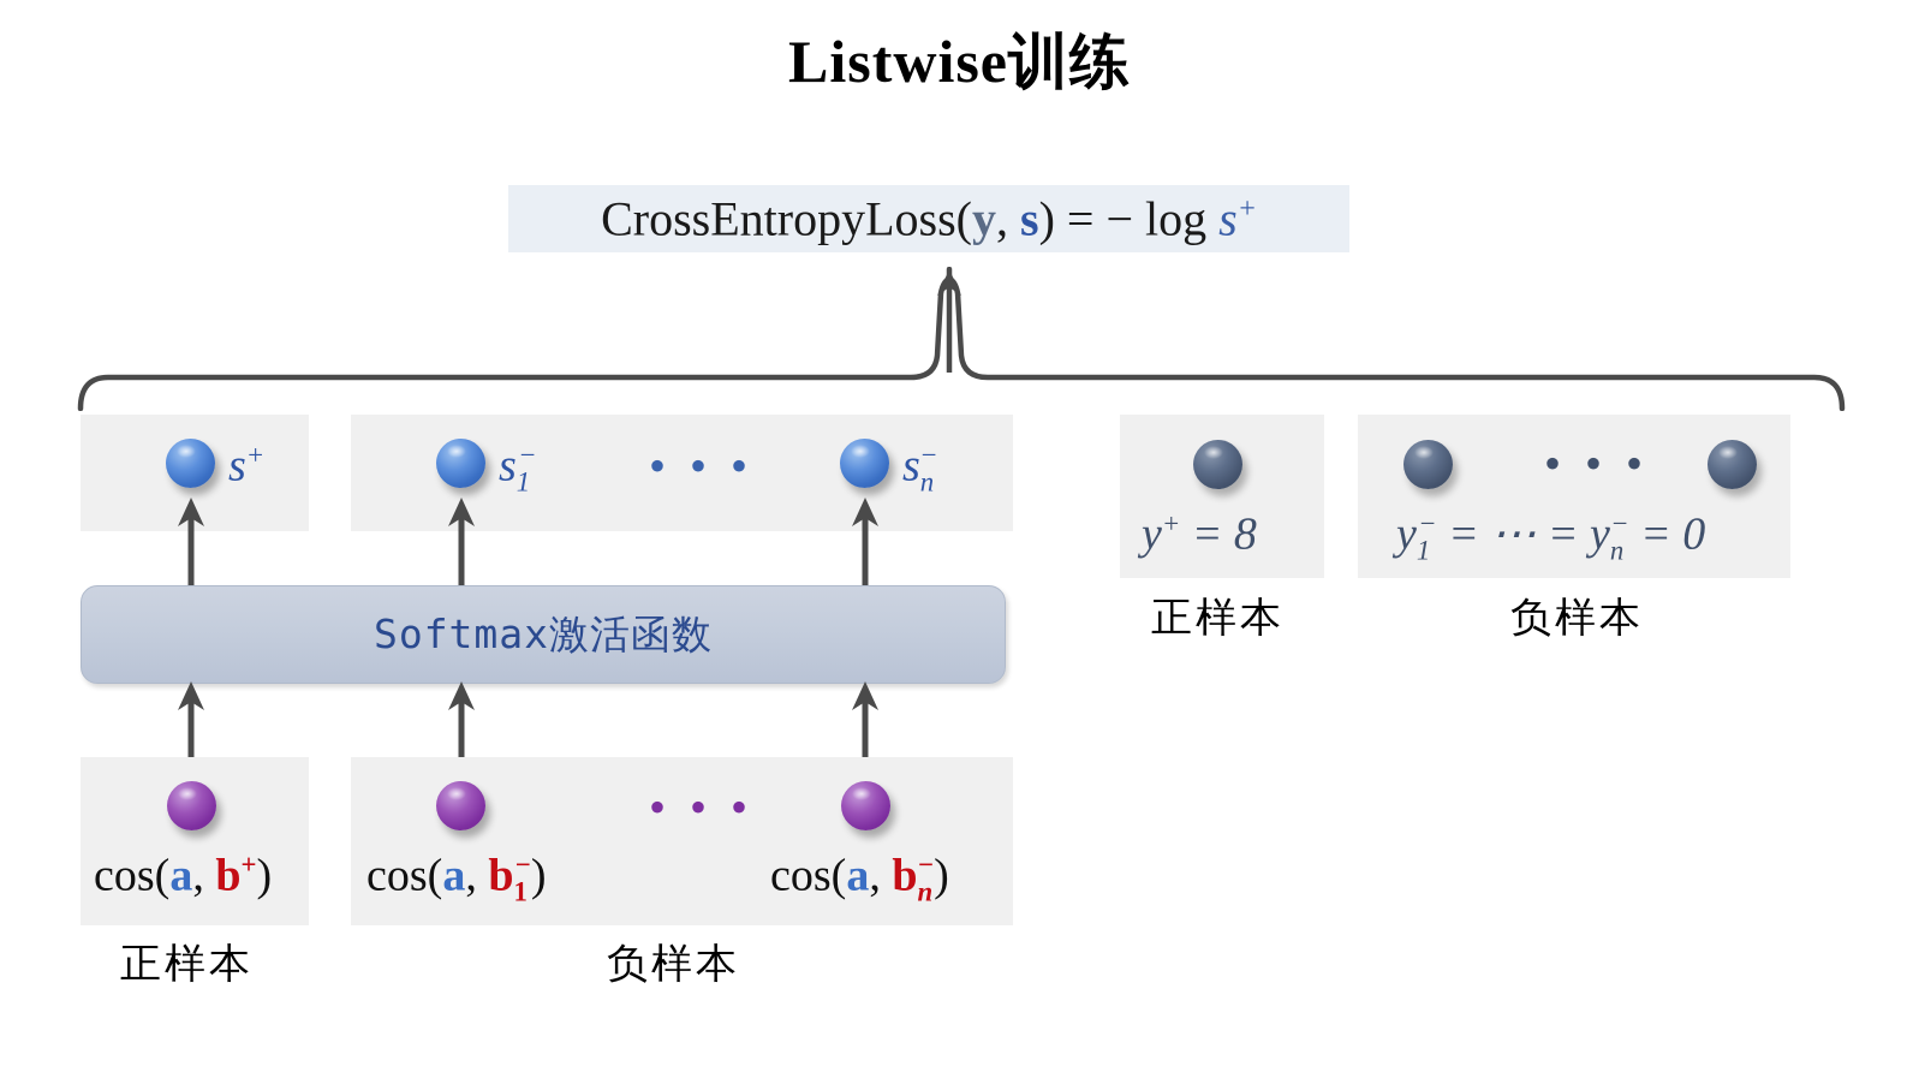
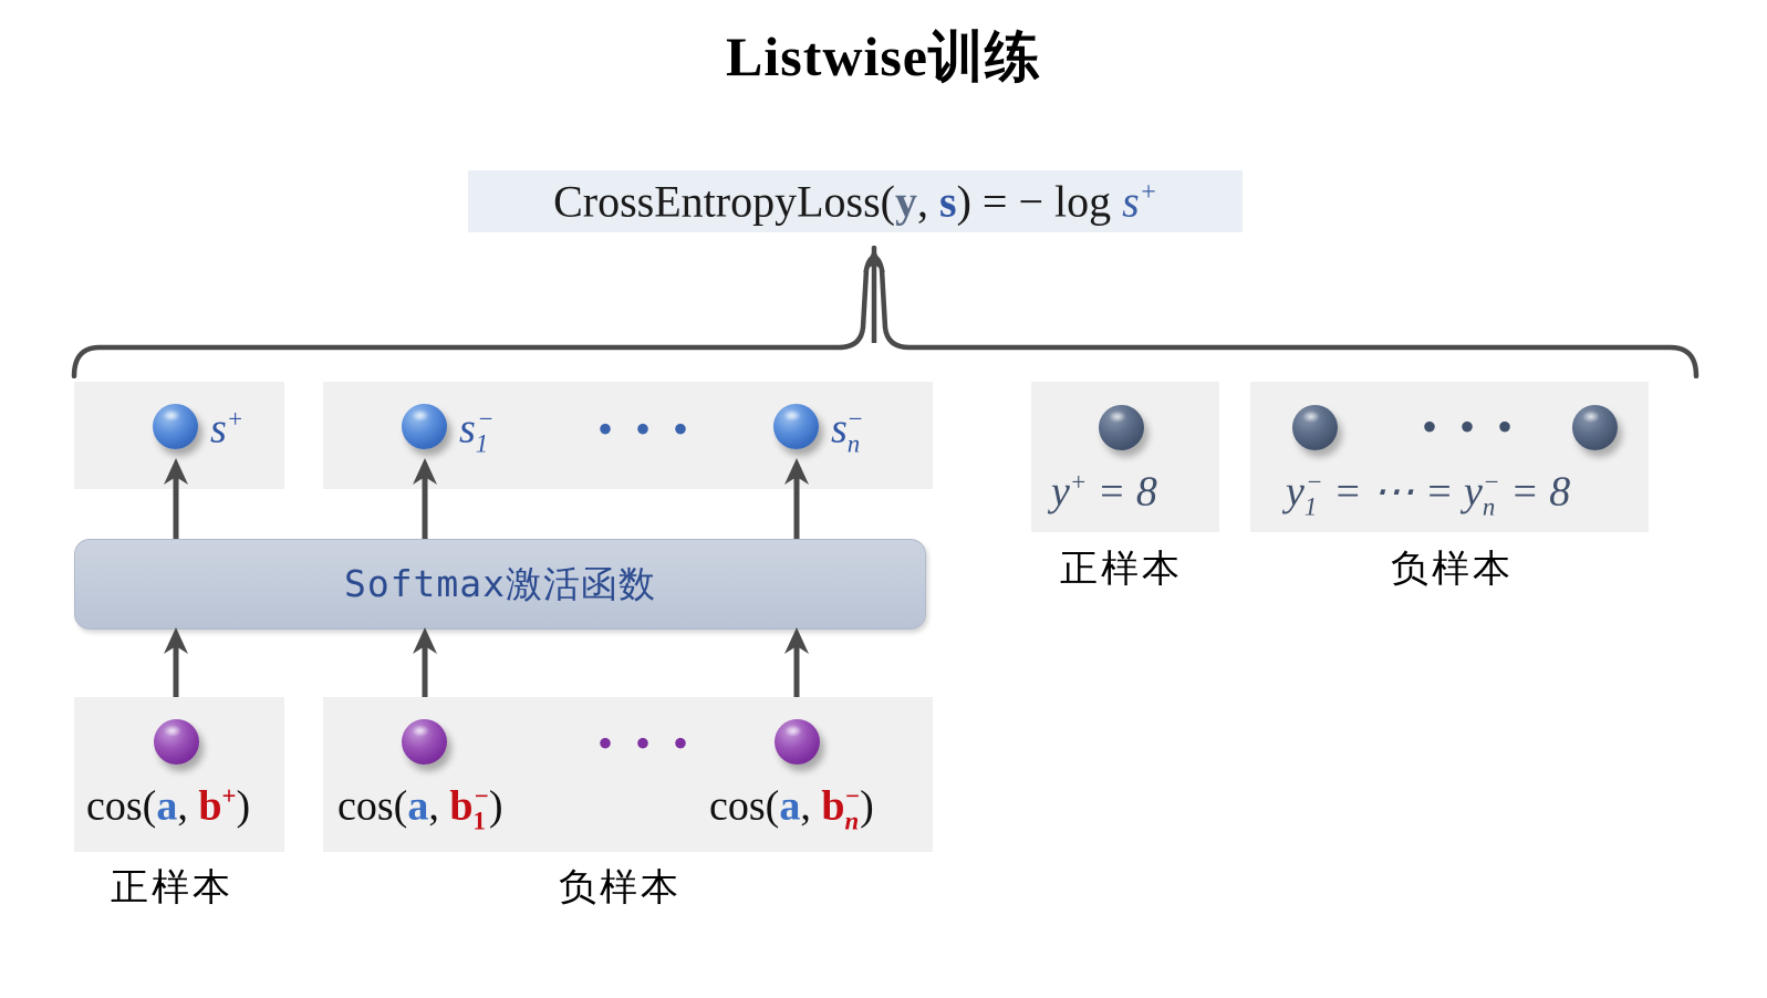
  Listwise训练
  CrossEntropyLoss(y, s) = − log s+
  s+
  s1−
  • • •
  sn−
  Softmax激活函数
  cos(a, b+)
  cos(a, b1−)
  • • •
  cos(a, bn−)
  正样本
  负样本
  y+ = 8
  • • •
- y1− = ⋯ = yn− = 0
+ y1− = ⋯ = yn− = 8
  正样本
  负样本
